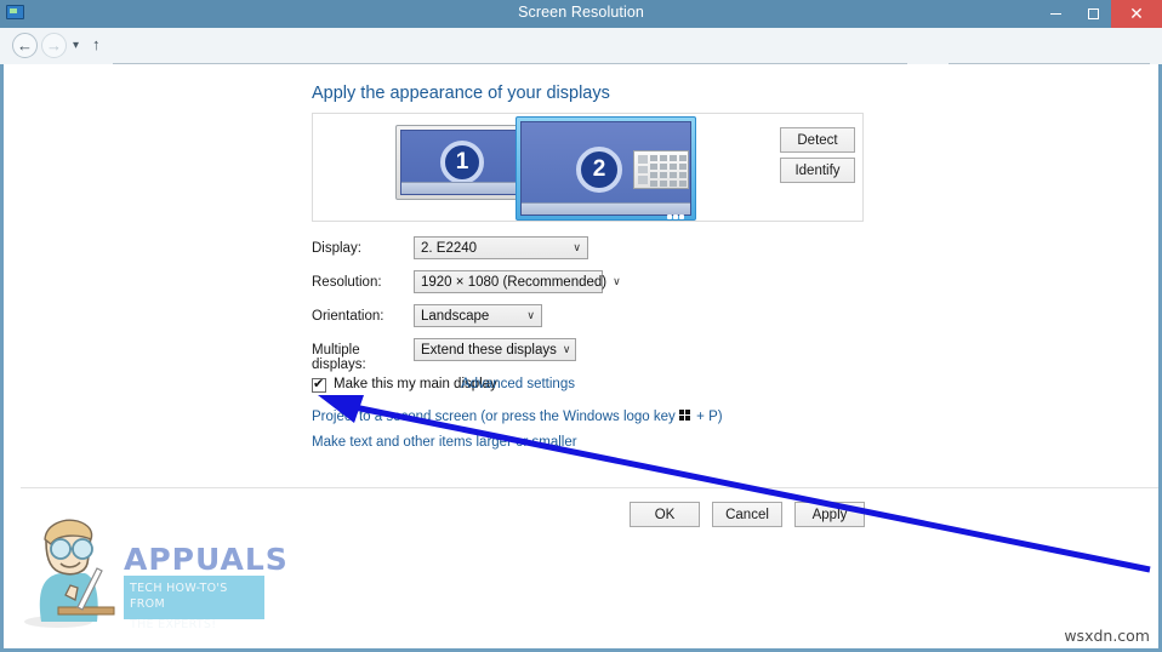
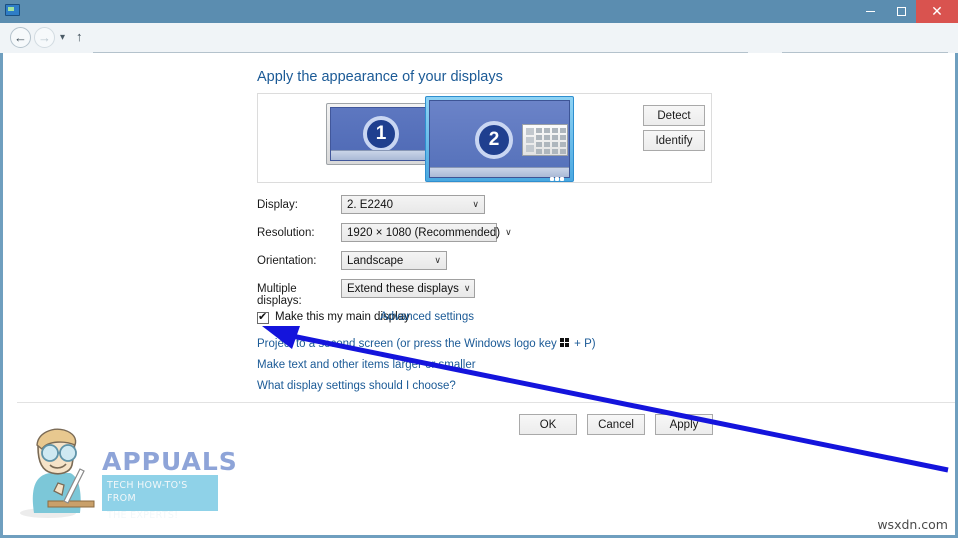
- Screen Resolution
  ✕
  ←
  →
  ▾
  ↑
  Apply the appearance of your displays
  1
  2
  Detect
  Identify
  Display:
  2. E2240
  ∨
  Resolution:
  1920 × 1080 (Recommended)
  ∨
  Orientation:
  Landscape
  ∨
  Multiple displays:
  Extend these displays
  ∨
  Make this my main display
  Advanced settings
  Proje to and screen (or press the Windows logo key + P)
  Make text and other items largermaller
+ What display settings should I choose?
  OK
  Cancel
  Apply
  APPUALS
  TECH HOW-TO'S FROM
  THE EXPERTS!
  wsxdn.com
